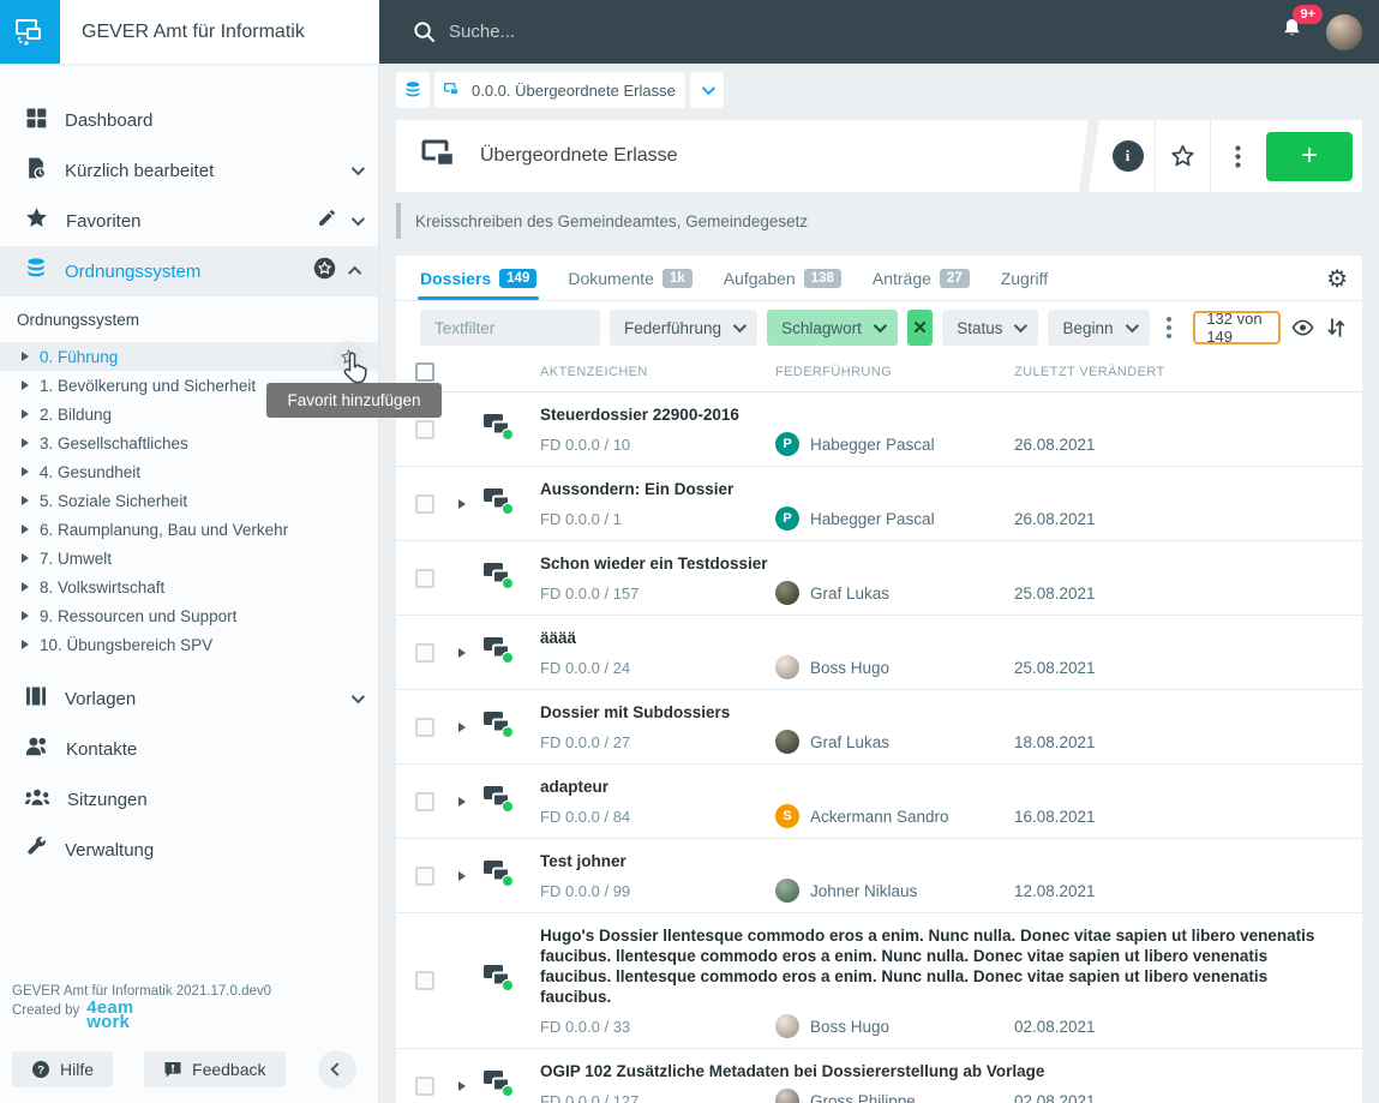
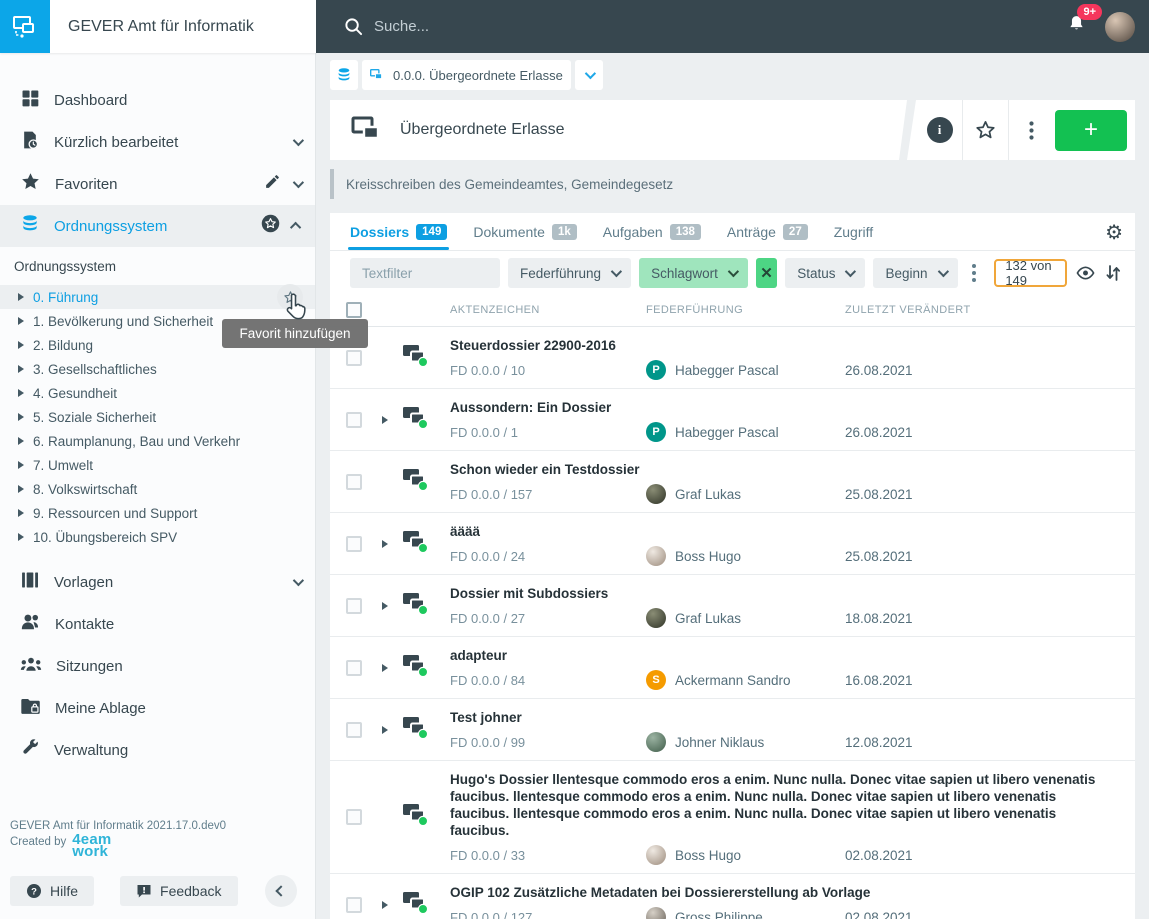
  GEVER Amt für Informatik
  Suche...
  9+
  Dashboard
  Kürzlich bearbeitet
  Favoriten
  Ordnungssystem
  Ordnungssystem
  0. Führung
  1. Bevölkerung und Sicherheit
  2. Bildung
  3. Gesellschaftliches
  4. Gesundheit
  5. Soziale Sicherheit
  6. Raumplanung, Bau und Verkehr
  7. Umwelt
  8. Volkswirtschaft
  9. Ressourcen und Support
  10. Übungsbereich SPV
  Vorlagen
  Kontakte
  Sitzungen
+ Meine Ablage
  Verwaltung
  GEVER Amt für Informatik 2021.17.0.dev0
  Created by
  4eam
  work
  ?
  Hilfe
  Feedback
  0.0.0. Übergeordnete Erlasse
  Übergeordnete Erlasse
  i
  +
  Kreisschreiben des Gemeindeamtes, Gemeindegesetz
  Dossiers
  149
  Dokumente
  1k
  Aufgaben
  138
  Anträge
  27
  Zugriff
  ⚙
  Textfilter
  Federführung
  Schlagwort
  ✕
  Status
  Beginn
  132 von 149
  AKTENZEICHEN
  FEDERFÜHRUNG
  ZULETZT VERÄNDERT
  Steuerdossier 22900-2016
  FD 0.0.0 / 10
  P
  Habegger Pascal
  26.08.2021
  Aussondern: Ein Dossier
  FD 0.0.0 / 1
  P
  Habegger Pascal
  26.08.2021
  Schon wieder ein Testdossier
  FD 0.0.0 / 157
  Graf Lukas
  25.08.2021
  ääää
  FD 0.0.0 / 24
  Boss Hugo
  25.08.2021
  Dossier mit Subdossiers
  FD 0.0.0 / 27
  Graf Lukas
  18.08.2021
  adapteur
  FD 0.0.0 / 84
  S
  Ackermann Sandro
  16.08.2021
  Test johner
  FD 0.0.0 / 99
  Johner Niklaus
  12.08.2021
  Hugo's Dossier llentesque commodo eros a enim. Nunc nulla. Donec vitae sapien ut libero venenatis faucibus. llentesque commodo eros a enim. Nunc nulla. Donec vitae sapien ut libero venenatis faucibus. llentesque commodo eros a enim. Nunc nulla. Donec vitae sapien ut libero venenatis faucibus.
  FD 0.0.0 / 33
  Boss Hugo
  02.08.2021
  OGIP 102 Zusätzliche Metadaten bei Dossiererstellung ab Vorlage
  FD 0.0.0 / 127
  Gross Philippe
  02.08.2021
  Favorit hinzufügen
